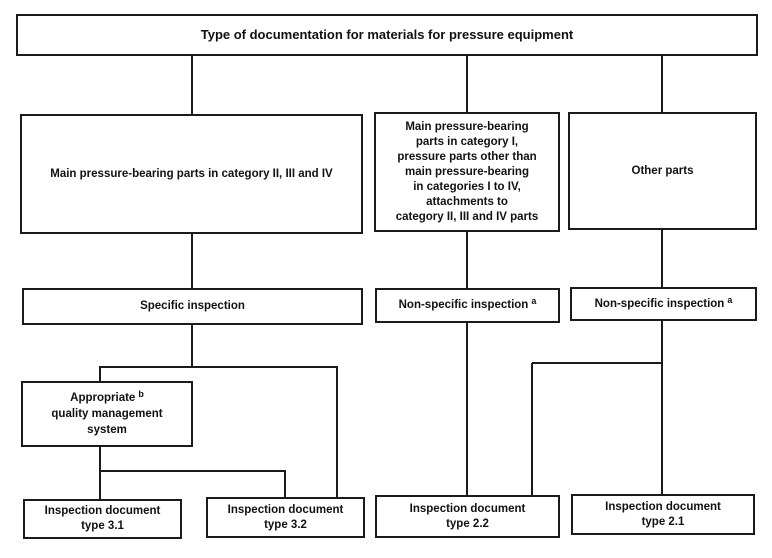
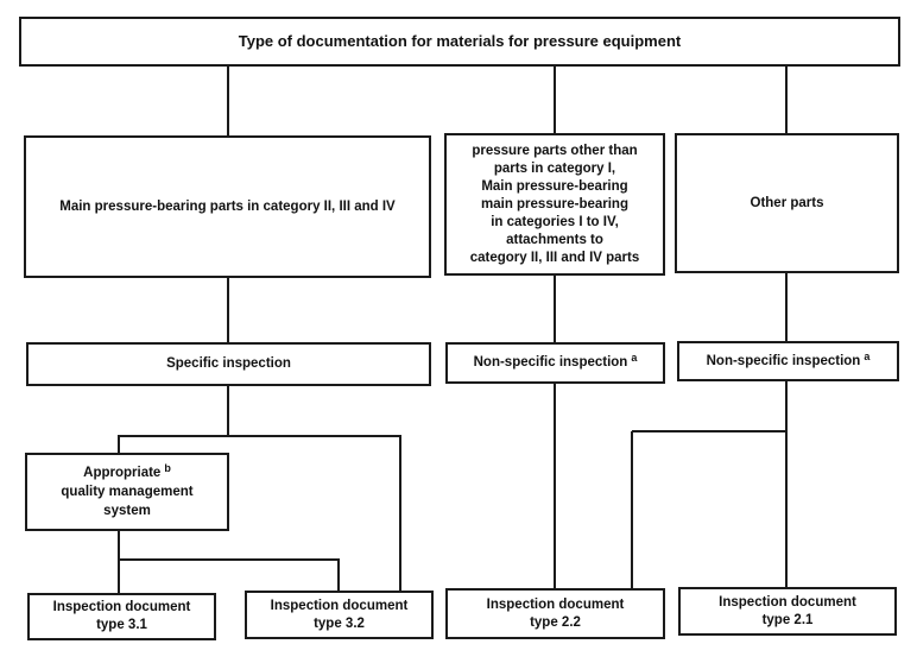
  Type of documentation for materials for pressure equipment
  Main pressure-bearing parts in category II, III and IV
- Main pressure-bearing
+ pressure parts other than
  parts in category I,
- pressure parts other than
+ Main pressure-bearing
  main pressure-bearing
  in categories I to IV,
  attachments to
  category II, III and IV parts
  Other parts
  Specific inspection
  Non-specific inspection a
  Non-specific inspection a
  Appropriate b
  quality management
  system
  Inspection document
  type 3.1
  Inspection document
  type 3.2
  Inspection document
  type 2.2
  Inspection document
  type 2.1
